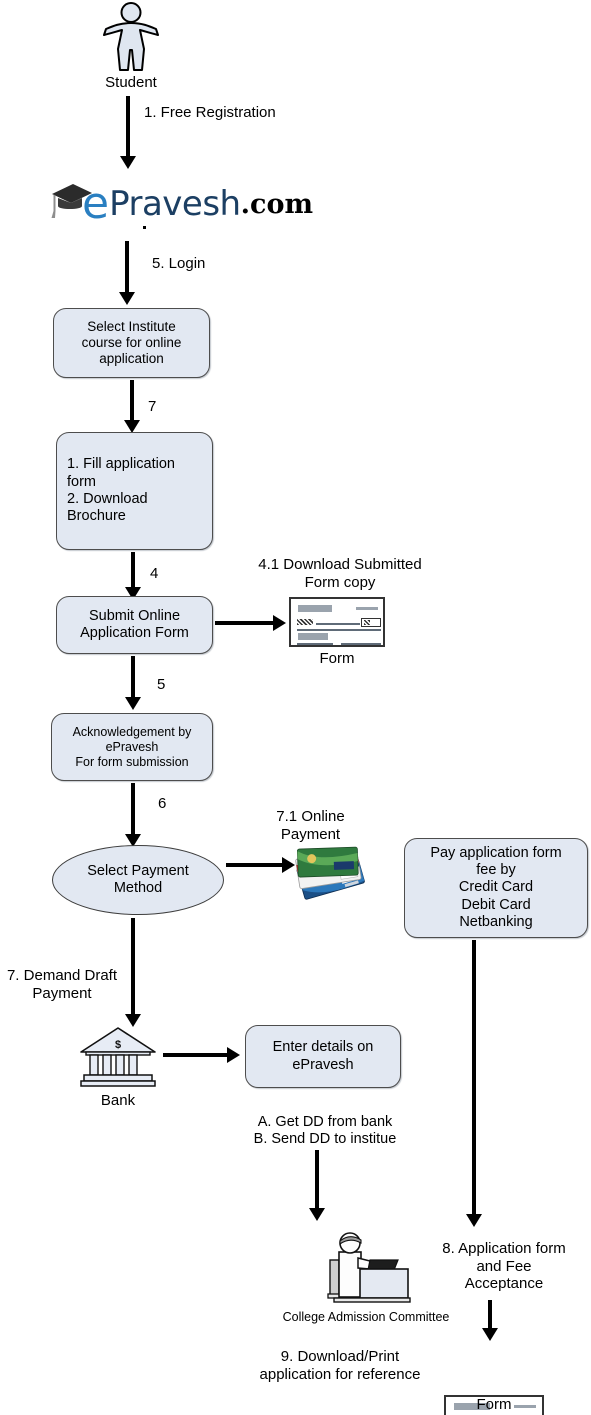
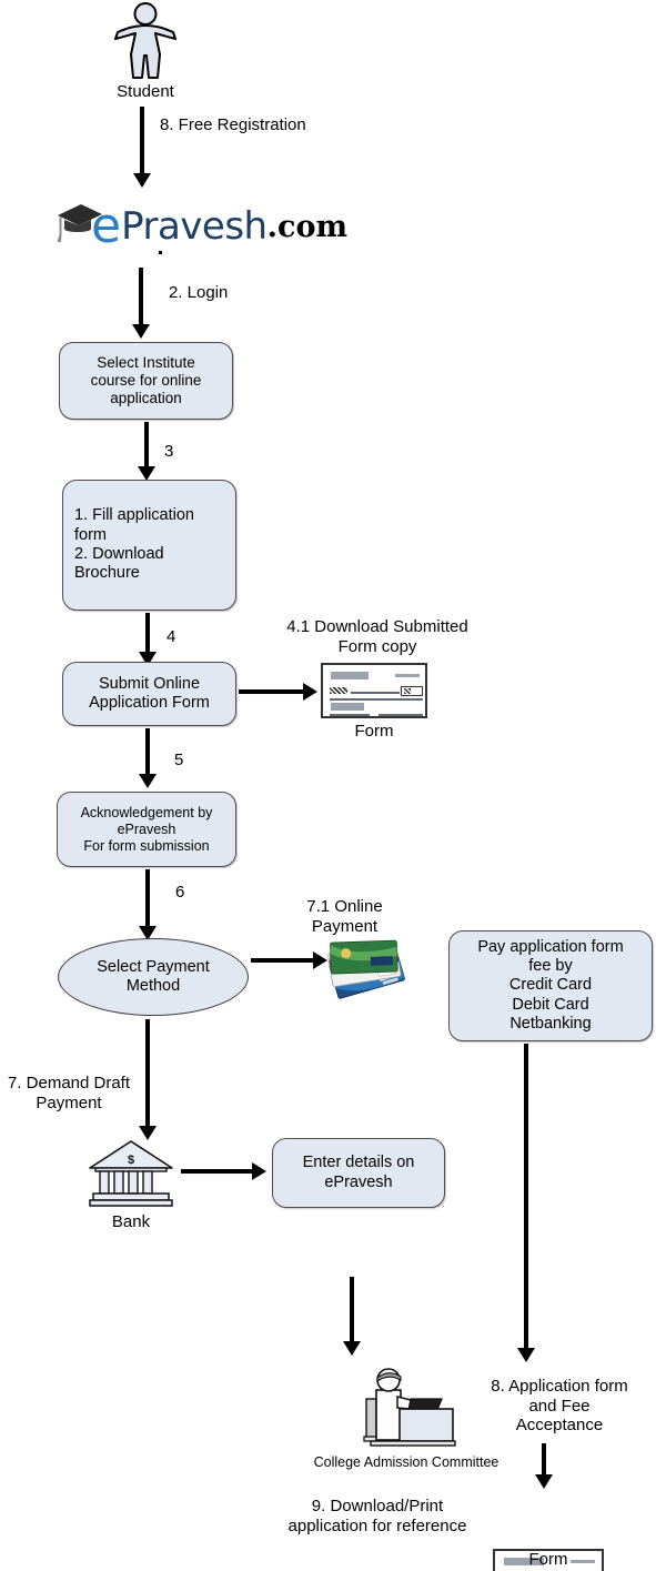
  Student
- 1. Free Registration
+ 8. Free Registration
  e
  Pravesh
  .com
- 5. Login
+ 2. Login
  Select Institute
  course for online
  application
- 7
+ 3
  1. Fill application
  form
  2. Download
  Brochure
  4
  Submit Online
  Application Form
  4.1 Download Submitted
  Form copy
  Form
  5
  Acknowledgement by
  ePravesh
  For form submission
  6
  Select Payment
  Method
  7.1 Online
  Payment
  Pay application form
  fee by
  Credit Card
  Debit Card
  Netbanking
  7. Demand Draft
  Payment
  $
  Bank
  Enter details on
  ePravesh
- A. Get DD from bank
- B. Send DD to institue
  College Admission Committee
  8. Application form
  and Fee
  Acceptance
  9. Download/Print
  application for reference
  Form
